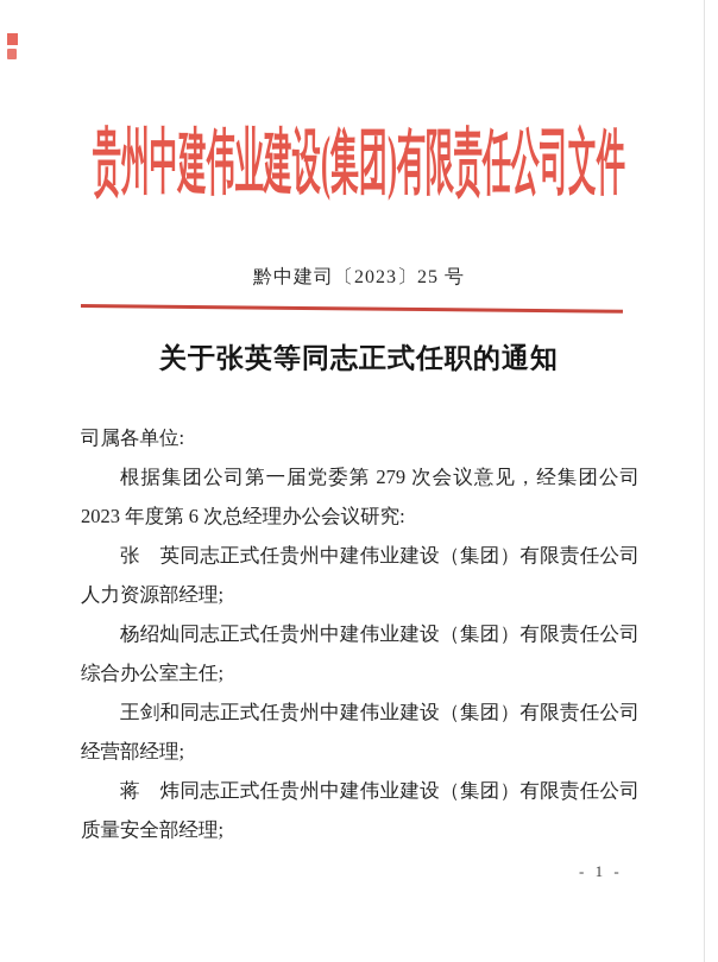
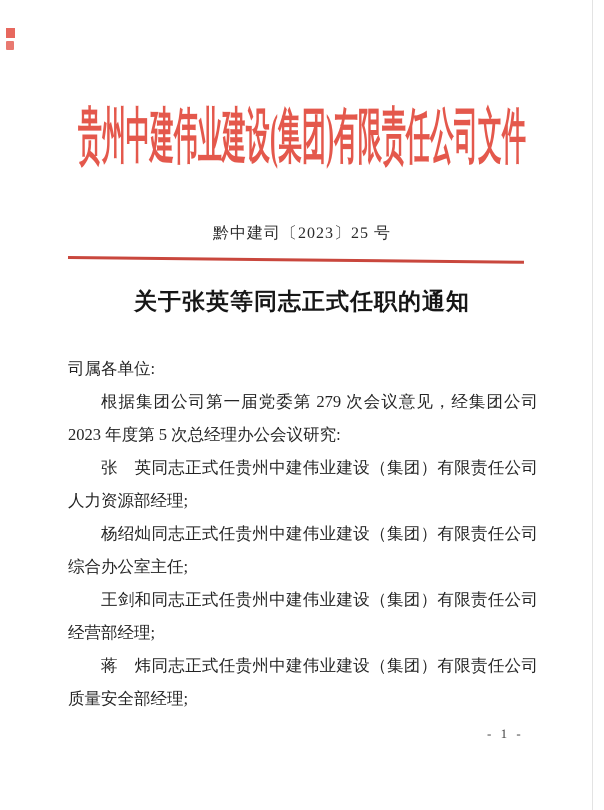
  贵州中建伟业建设(集团)有限责任公司文件
  黔中建司〔2023〕25 号
  关于张英等同志正式任职的通知
  司属各单位:
- 根据集团公司第一届党委第 279 次会议意见，经集团公司 2023 年度第 6 次总经理办公会议研究:
+ 根据集团公司第一届党委第 279 次会议意见，经集团公司 2023 年度第 5 次总经理办公会议研究:
  张 英同志正式任贵州中建伟业建设（集团）有限责任公司人力资源部经理;
  杨绍灿同志正式任贵州中建伟业建设（集团）有限责任公司综合办公室主任;
  王剑和同志正式任贵州中建伟业建设（集团）有限责任公司经营部经理;
  蒋 炜同志正式任贵州中建伟业建设（集团）有限责任公司质量安全部经理;
  - 1 -
